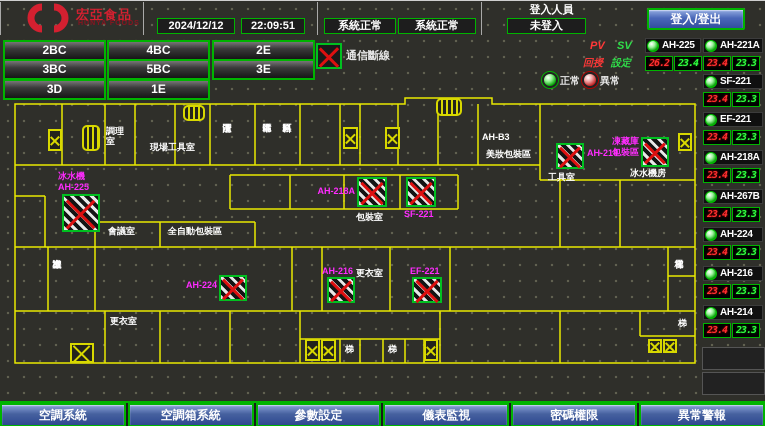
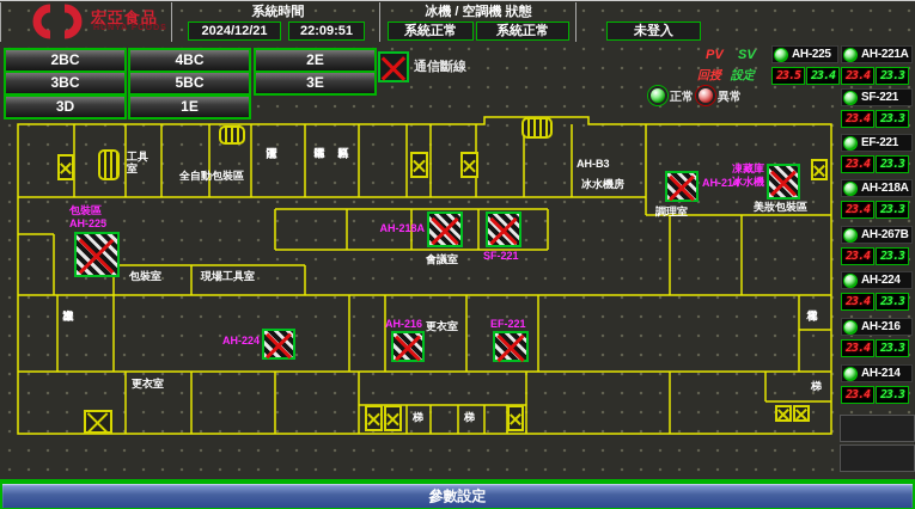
  宏亞食品
+ 系統時間
- 2024/12/12
+ 2024/12/21
  22:09:51
+ 冰機 / 空調機 狀態
  系統正常
  系統正常
- 登入人員
  未登入
- 登入/登出
  2BC
  4BC
  2E
  3BC
  5BC
  3E
  3D
  1E
  通信斷線
  PV
  SV
  回授
  設定
  正常
  異常
- 調理室
+ 工具室
- 現場工具室
+ 全自動包裝區
  AH-B3
- 美妝包裝區
+ 冰水機房
- 工具室
+ 調理室
- 冰水機房
+ 美妝包裝區
- 會議室
+ 包裝室
- 全自動包裝區
+ 現場工具室
- 包裝室
+ 會議室
  更衣室
  更衣室
  梯
  梯
  梯
- 冰水機
+ 包裝區
  AH-225
  AH-218A
  SF-221
  AH-224
  AH-216
  EF-221
  AH-214
  凍藏庫
- 包裝區
+ 冰水機
  AH-225
- 26.2
+ 23.5
  23.4
  AH-221A
  23.4
  23.3
  SF-221
  23.4
  23.3
  EF-221
  23.4
  23.3
  AH-218A
  23.4
  23.3
  AH-267B
  23.4
  23.3
  AH-224
  23.4
  23.3
  AH-216
  23.4
  23.3
  AH-214
  23.4
  23.3
- 空調系統
- 空調箱系統
  參數設定
- 儀表監視
- 密碼權限
- 異常警報
